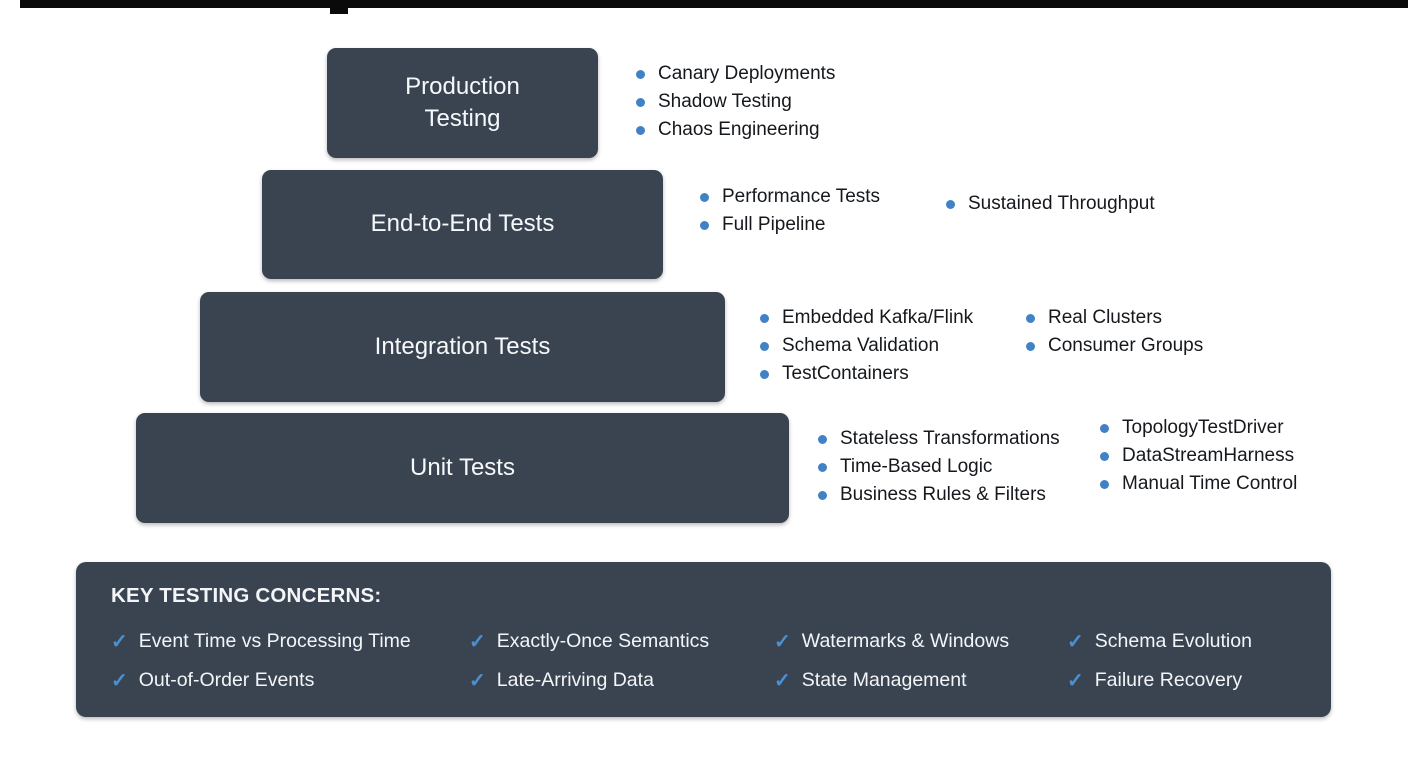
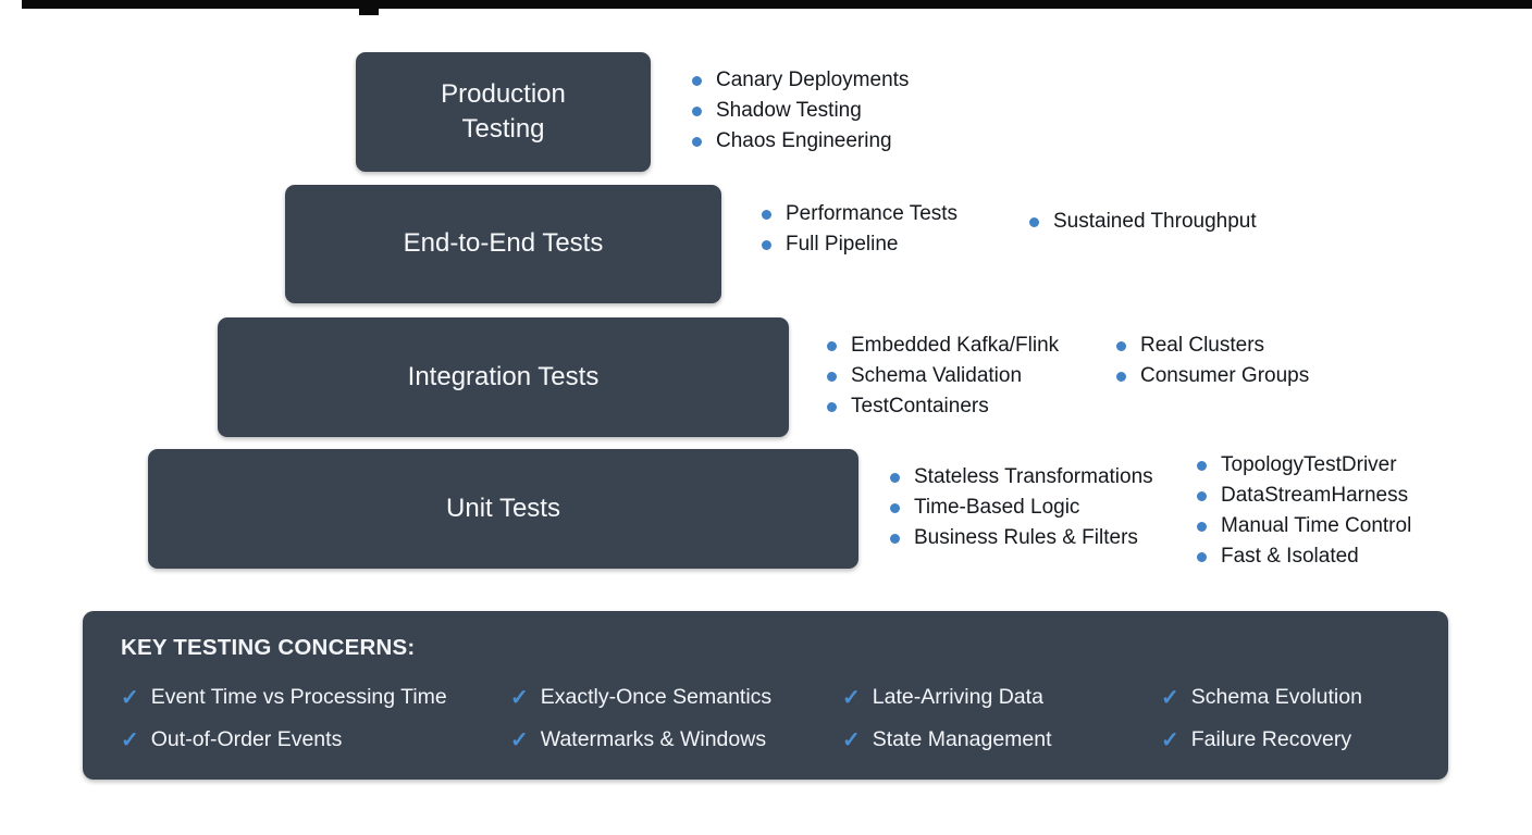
  Production Testing
  Canary Deployments
  Shadow Testing
  Chaos Engineering
  End-to-End Tests
  Performance Tests
  Full Pipeline
  Sustained Throughput
  Integration Tests
  Embedded Kafka/Flink
  Schema Validation
  TestContainers
  Real Clusters
  Consumer Groups
  Unit Tests
  Stateless Transformations
  Time-Based Logic
  Business Rules & Filters
  TopologyTestDriver
  DataStreamHarness
  Manual Time Control
+ Fast & Isolated
  KEY TESTING CONCERNS:
  ✓
  Event Time vs Processing Time
  ✓
  Exactly-Once Semantics
  ✓
- Watermarks & Windows
+ Late-Arriving Data
  ✓
  Schema Evolution
  ✓
  Out-of-Order Events
  ✓
- Late-Arriving Data
+ Watermarks & Windows
  ✓
  State Management
  ✓
  Failure Recovery
